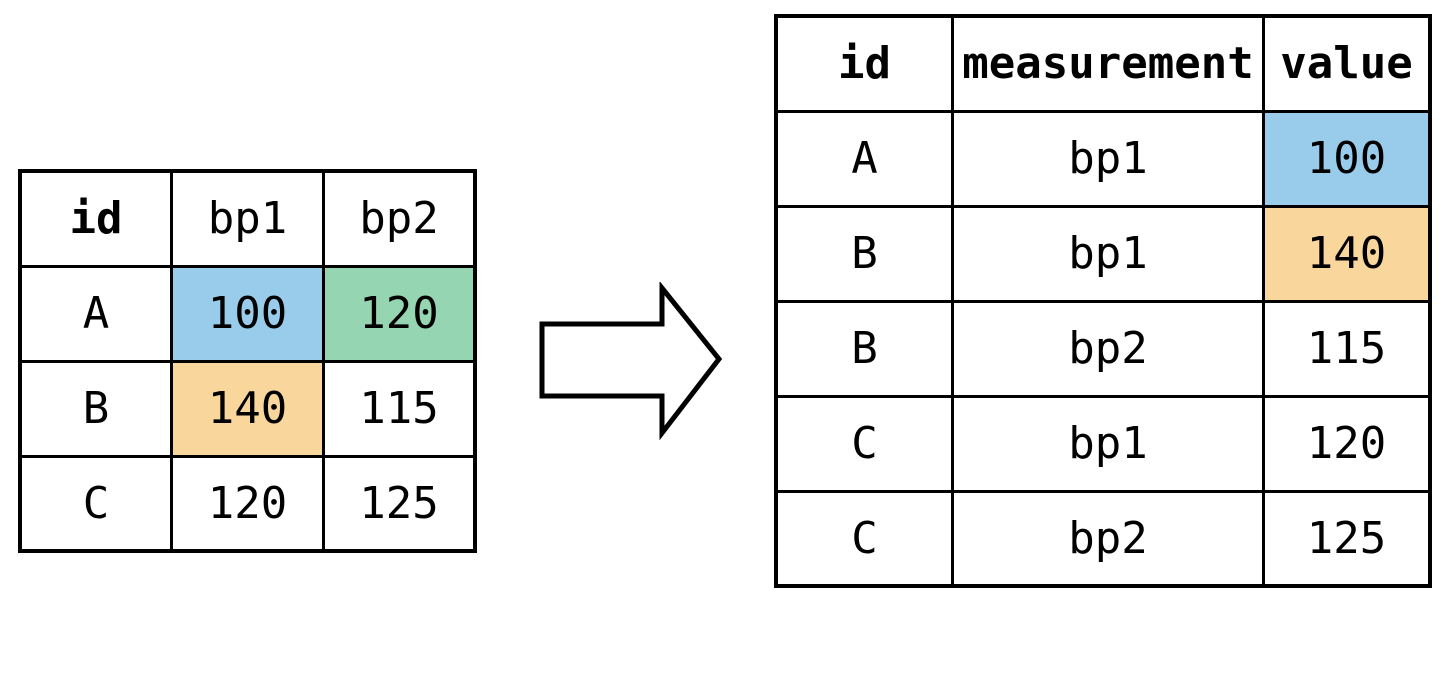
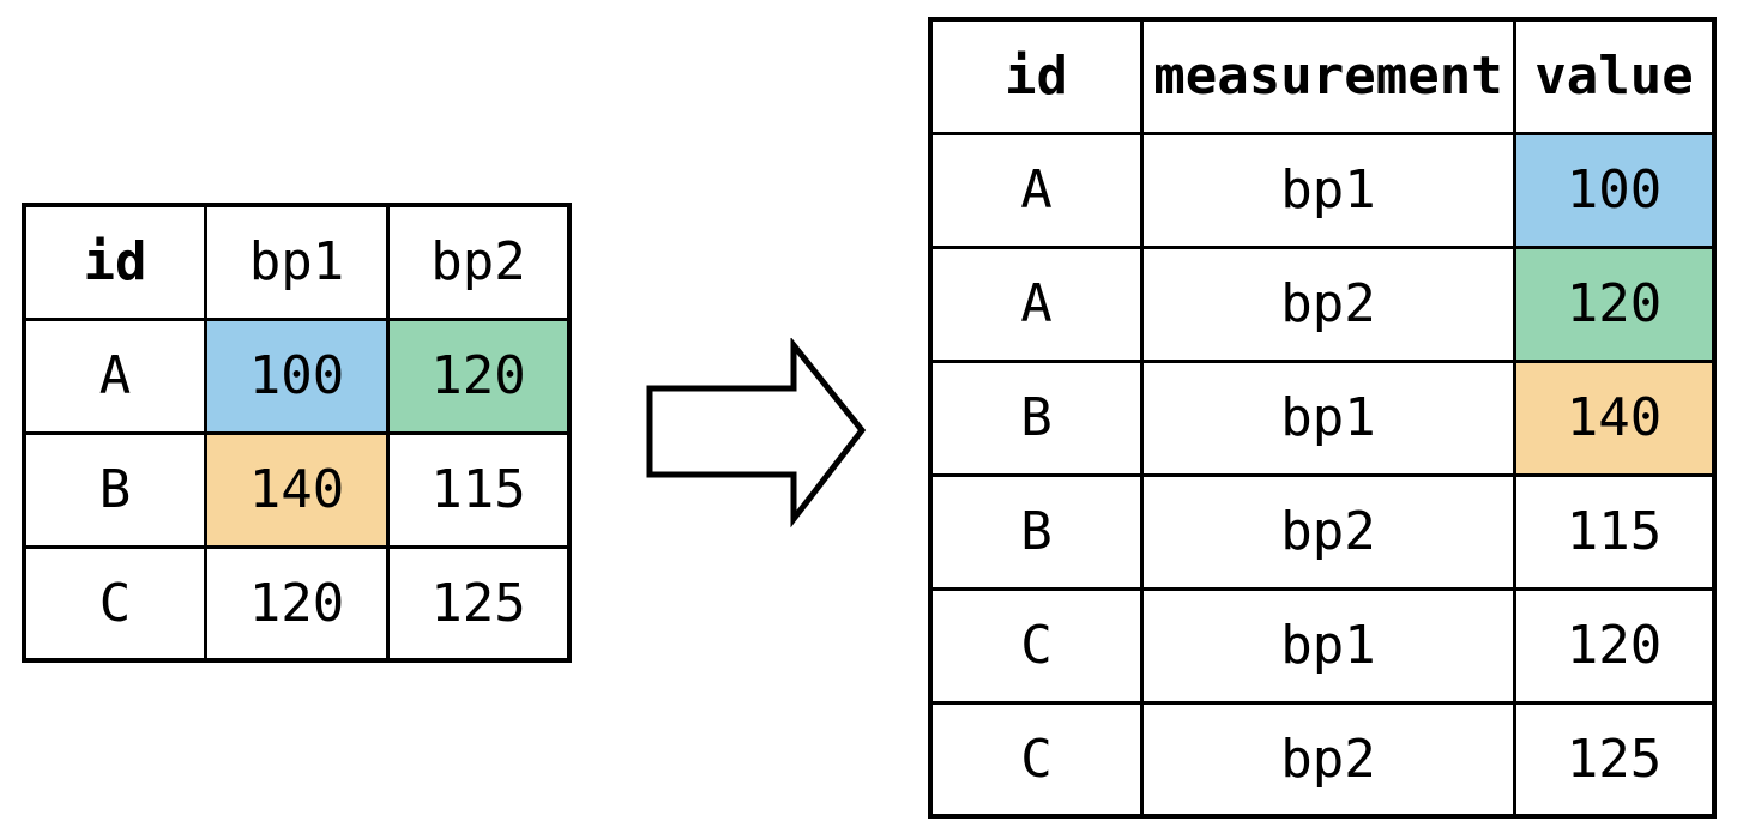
  id	bp1	bp2
  A	100	120
  B	140	115
  C	120	125
  id	measurement	value
  A	bp1	100
+ A	bp2	120
  B	bp1	140
  B	bp2	115
  C	bp1	120
  C	bp2	125
